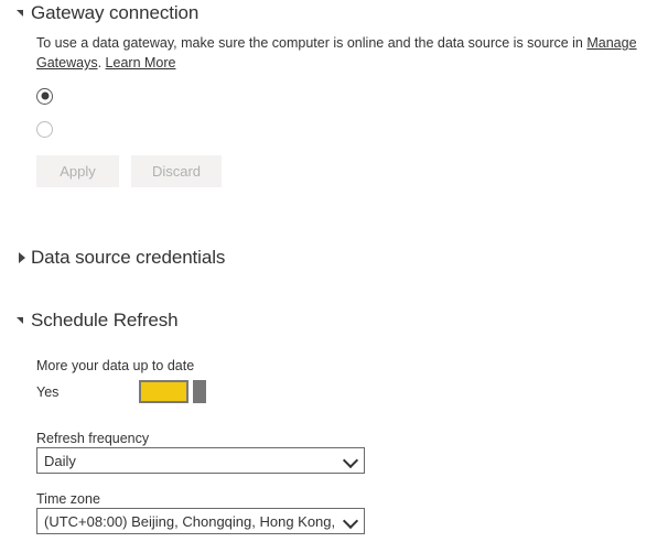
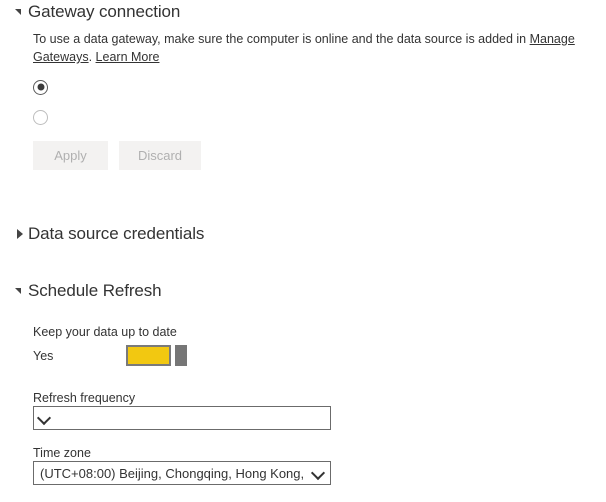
  Gateway connection
- To use a data gateway, make sure the computer is online and the data source is source in Manage Gateways. Learn More
+ To use a data gateway, make sure the computer is online and the data source is added in Manage Gateways. Learn More
  Apply
  Discard
  Data source credentials
  Schedule Refresh
- More your data up to date
+ Keep your data up to date
  Yes
  Refresh frequency
- Daily
  Time zone
  (UTC+08:00) Beijing, Chongqing, Hong Kong,
